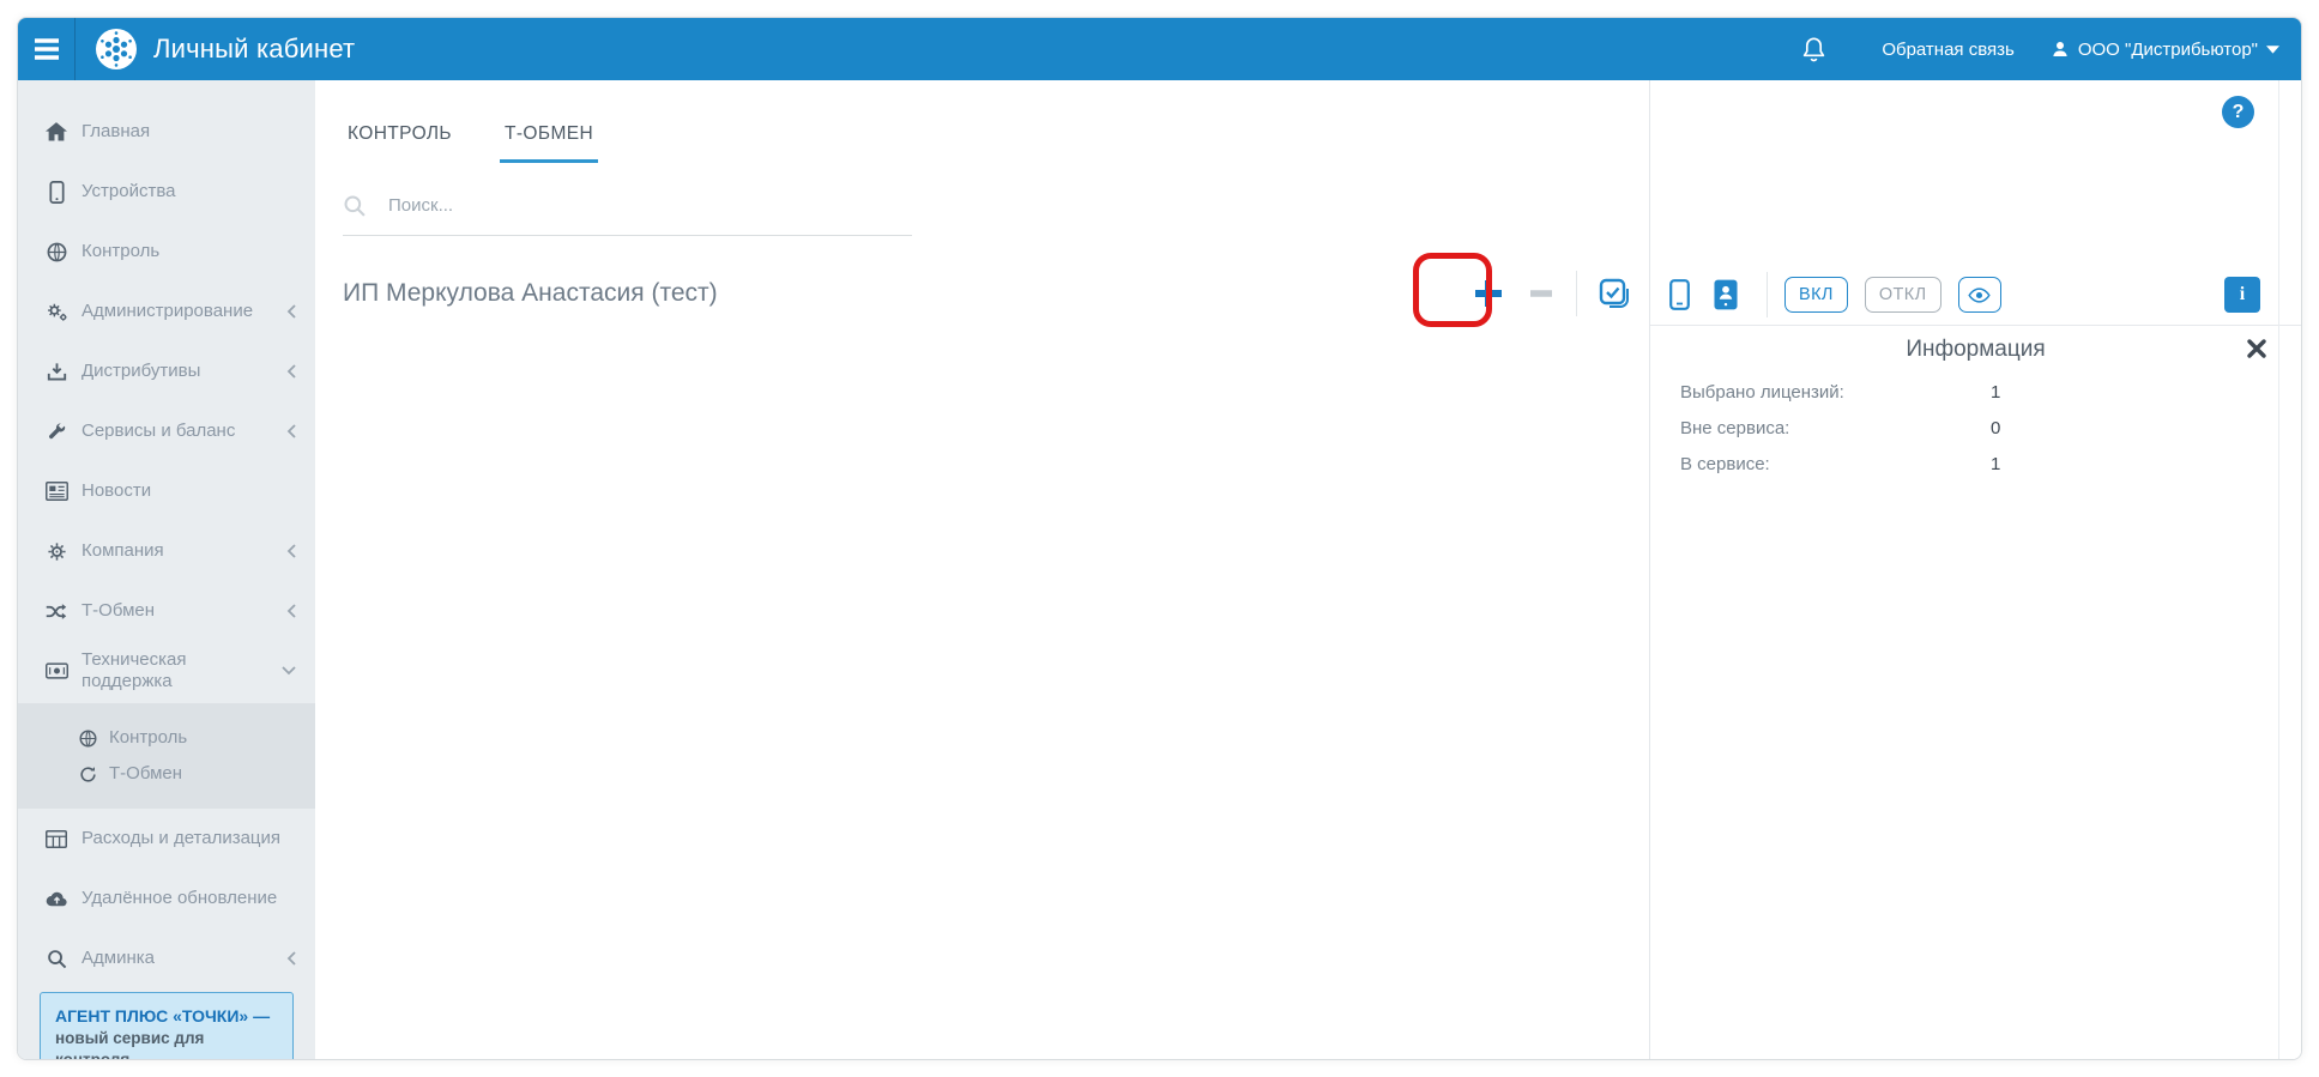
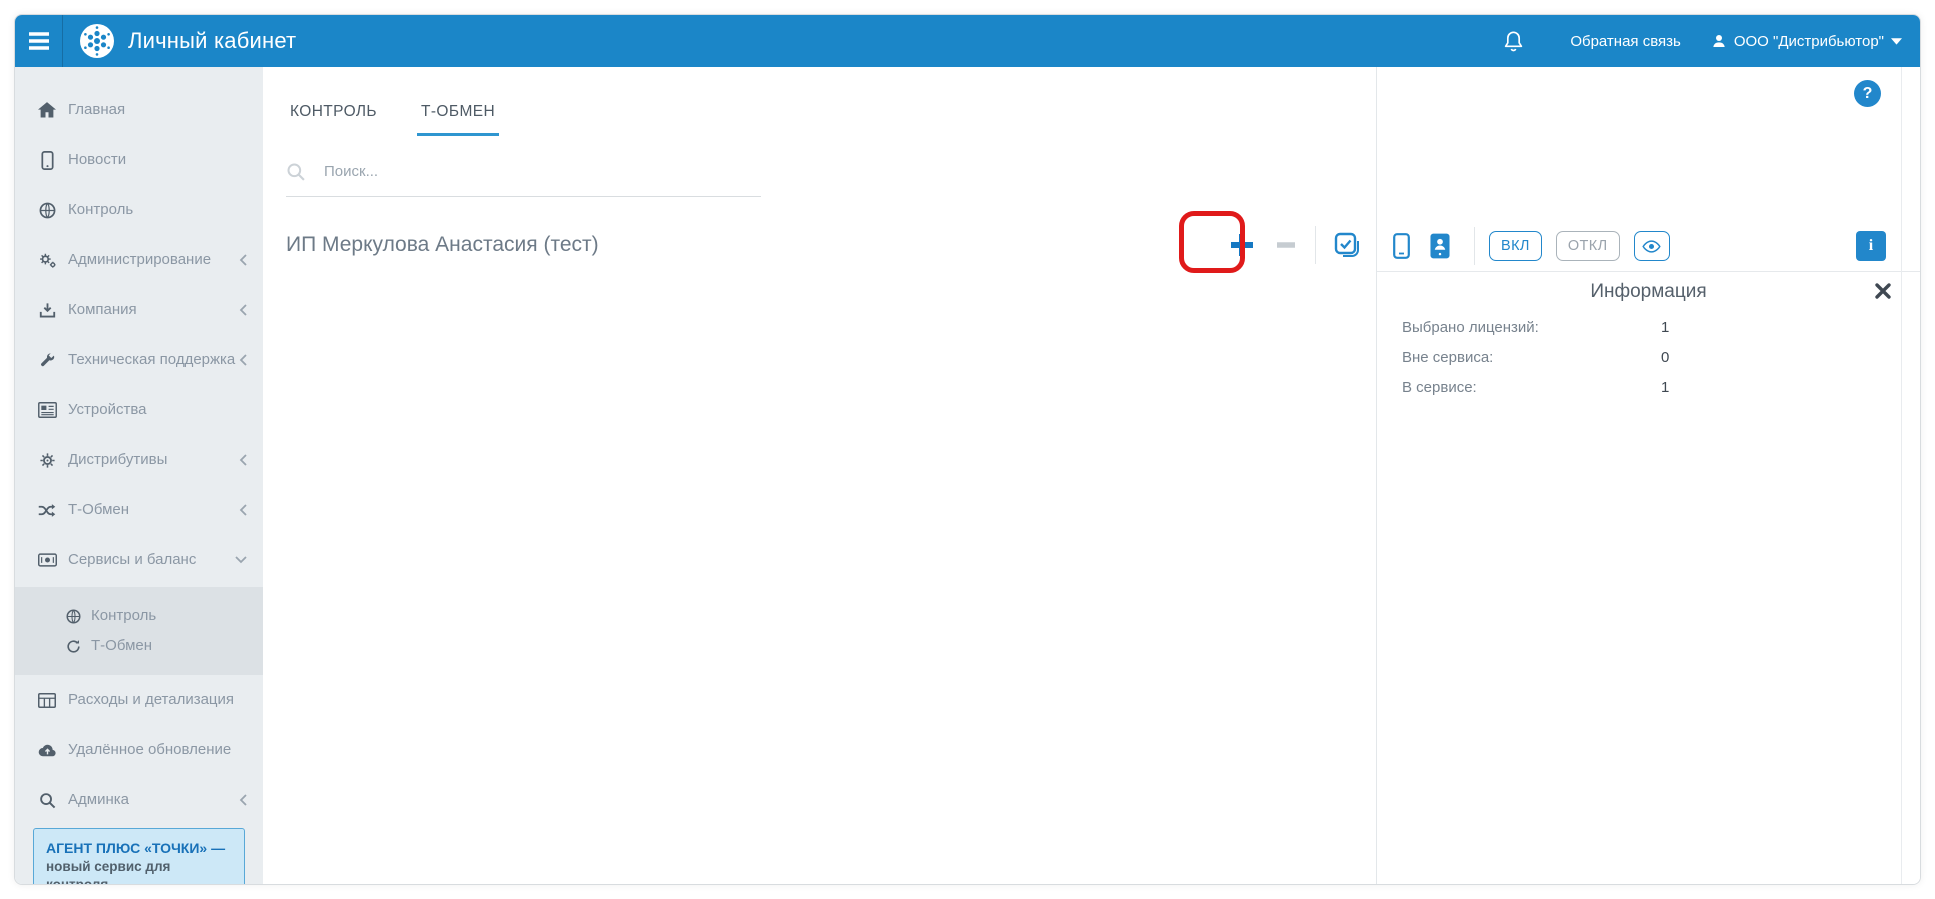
  Личный кабинет
  Обратная связь
  ООО "Дистрибьютор"
  Главная
- Устройства
+ Новости
  Контроль
  Администрирование
- Дистрибутивы
+ Компания
- Сервисы и баланс
+ Техническая поддержка
- Новости
+ Устройства
- Компания
+ Дистрибутивы
  Т-Обмен
- Техническая поддержка
+ Сервисы и баланс
  Контроль
  Т-Обмен
  Расходы и детализация
  Удалённое обновление
  Админка
  АГЕНТ ПЛЮС «ТОЧКИ» —
  КОНТРОЛЬ
  Т-ОБМЕН
  Поиск...
  ИП Меркулова Анастасия (тест)
  ?
  ВКЛ
  ОТКЛ
  i
  Информация
  Выбрано лицензий:
  1
  Вне сервиса:
  0
  В сервисе:
  1
